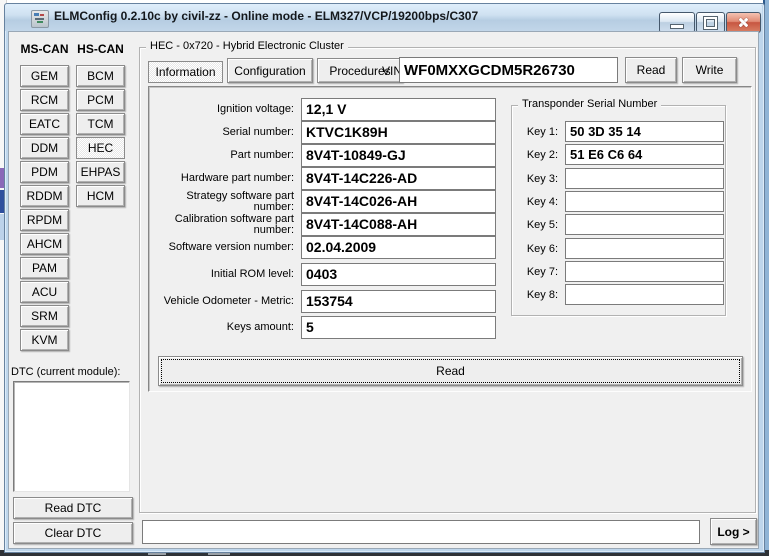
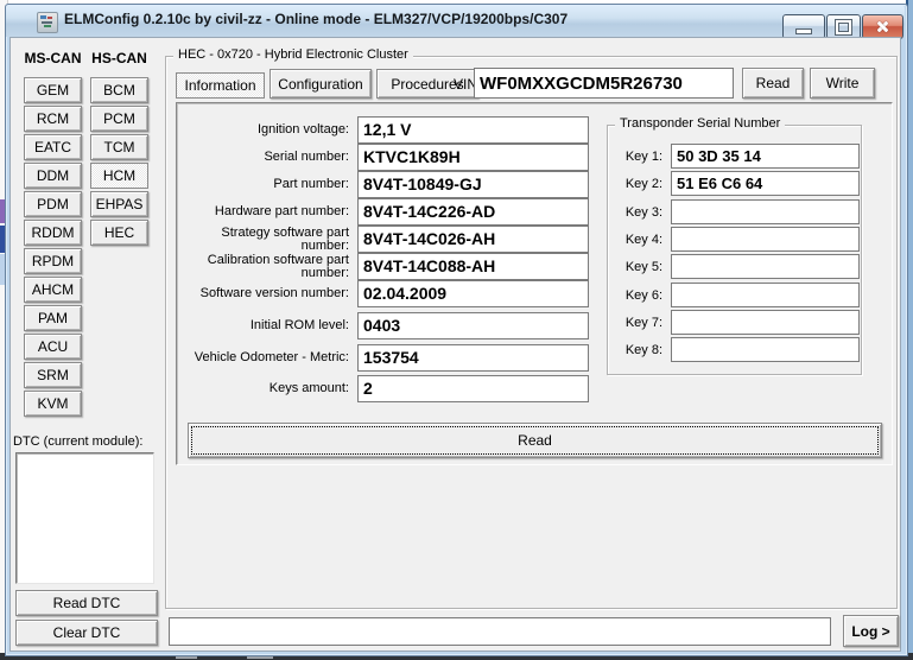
  ELMConfig 0.2.10c by civil-zz - Online mode - ELM327/VCP/19200bps/C307
  MS-CAN
  HS-CAN
  GEM
  RCM
  EATC
  DDM
  PDM
  RDDM
  RPDM
  AHCM
  PAM
  ACU
  SRM
  KVM
  BCM
  PCM
  TCM
- HEC
+ HCM
  EHPAS
- HCM
+ HEC
  DTC (current module):
  Read DTC
  Clear DTC
  HEC - 0x720 - Hybrid Electronic Cluster
  Information
  Configuration
  Procedures
  VIN
  WF0MXXGCDM5R26730
  Read
  Write
  Ignition voltage:
  12,1 V
  Serial number:
  KTVC1K89H
  Part number:
  8V4T-10849-GJ
  Hardware part number:
  8V4T-14C226-AD
  Strategy software part number:
  8V4T-14C026-AH
  Calibration software part number:
  8V4T-14C088-AH
  Software version number:
  02.04.2009
  Initial ROM level:
  0403
  Vehicle Odometer - Metric:
  153754
  Keys amount:
- 5
+ 2
  Transponder Serial Number
  Key 1:
  50 3D 35 14
  Key 2:
  51 E6 C6 64
  Key 3:
  Key 4:
  Key 5:
  Key 6:
  Key 7:
  Key 8:
  Read
  Log >
